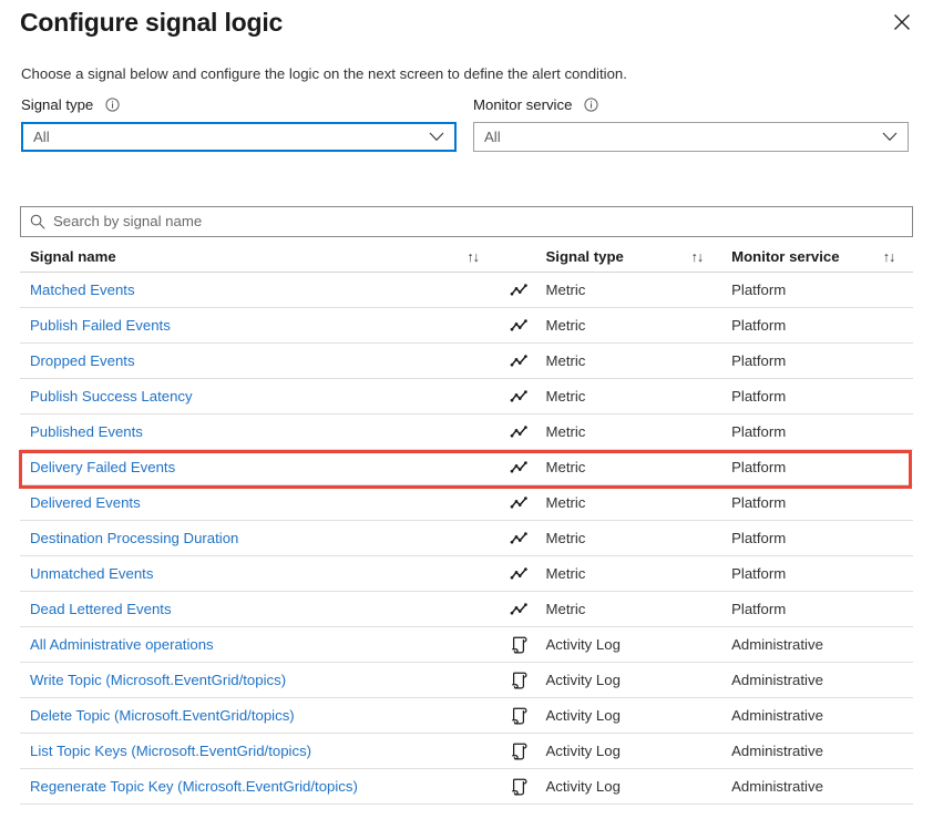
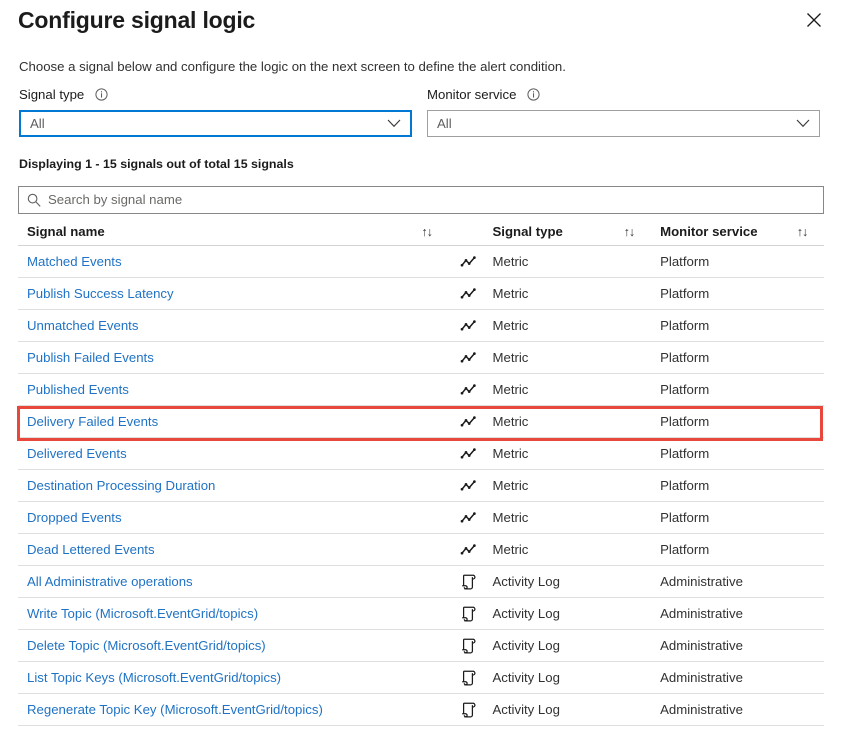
  Configure signal logic
  Choose a signal below and configure the logic on the next screen to define the alert condition.
  Signal type
  All
  Monitor service
  All
+ Displaying 1 - 15 signals out of total 15 signals
  Search by signal name
  Signal name
  ↑↓
  Signal type
  ↑↓
  Monitor service
  ↑↓
  Matched Events
  Metric
  Platform
- Publish Failed Events
+ Publish Success Latency
  Metric
  Platform
- Dropped Events
+ Unmatched Events
  Metric
  Platform
- Publish Success Latency
+ Publish Failed Events
  Metric
  Platform
  Published Events
  Metric
  Platform
  Delivery Failed Events
  Metric
  Platform
  Delivered Events
  Metric
  Platform
  Destination Processing Duration
  Metric
  Platform
- Unmatched Events
+ Dropped Events
  Metric
  Platform
  Dead Lettered Events
  Metric
  Platform
  All Administrative operations
  Activity Log
  Administrative
  Write Topic (Microsoft.EventGrid/topics)
  Activity Log
  Administrative
  Delete Topic (Microsoft.EventGrid/topics)
  Activity Log
  Administrative
  List Topic Keys (Microsoft.EventGrid/topics)
  Activity Log
  Administrative
  Regenerate Topic Key (Microsoft.EventGrid/topics)
  Activity Log
  Administrative
